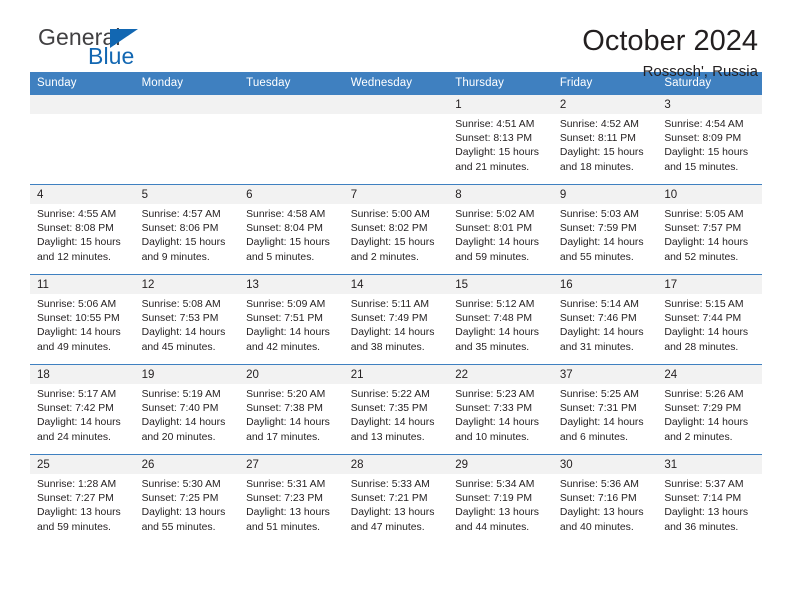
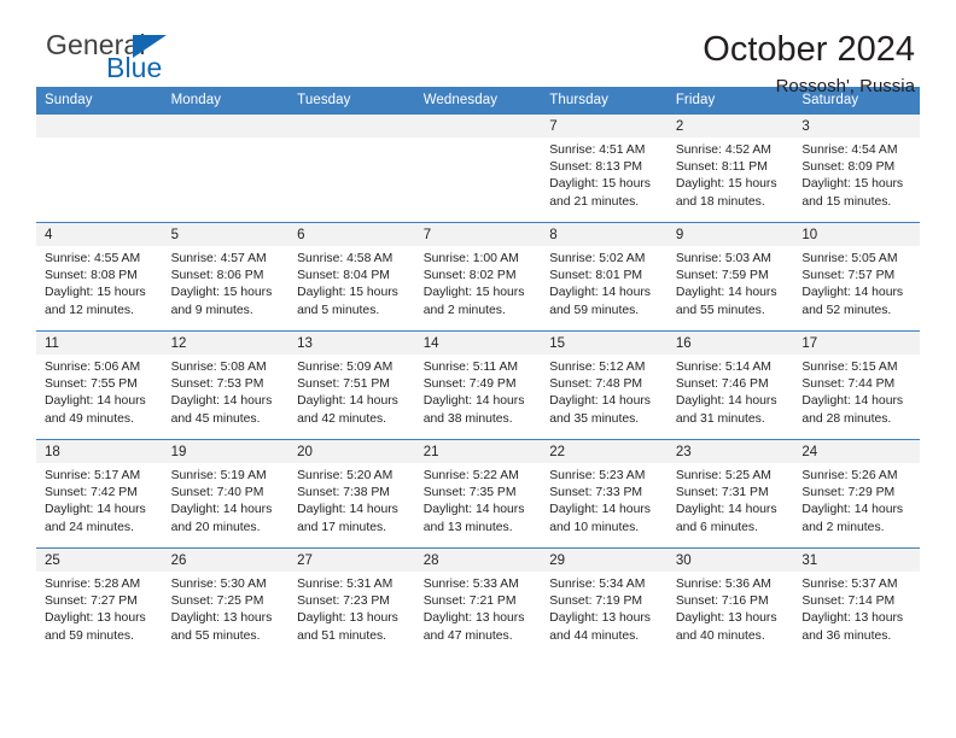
  General
  Blue
  October 2024
  Rossosh', Russia
  Sunday	Monday	Tuesday	Wednesday	Thursday	Friday	Saturday
- 				1Sunrise: 4:51 AMSunset: 8:13 PMDaylight: 15 hoursand 21 minutes.	2Sunrise: 4:52 AMSunset: 8:11 PMDaylight: 15 hoursand 18 minutes.	3Sunrise: 4:54 AMSunset: 8:09 PMDaylight: 15 hoursand 15 minutes.
+ 				7Sunrise: 4:51 AMSunset: 8:13 PMDaylight: 15 hoursand 21 minutes.	2Sunrise: 4:52 AMSunset: 8:11 PMDaylight: 15 hoursand 18 minutes.	3Sunrise: 4:54 AMSunset: 8:09 PMDaylight: 15 hoursand 15 minutes.
- 4Sunrise: 4:55 AMSunset: 8:08 PMDaylight: 15 hoursand 12 minutes.	5Sunrise: 4:57 AMSunset: 8:06 PMDaylight: 15 hoursand 9 minutes.	6Sunrise: 4:58 AMSunset: 8:04 PMDaylight: 15 hoursand 5 minutes.	7Sunrise: 5:00 AMSunset: 8:02 PMDaylight: 15 hoursand 2 minutes.	8Sunrise: 5:02 AMSunset: 8:01 PMDaylight: 14 hoursand 59 minutes.	9Sunrise: 5:03 AMSunset: 7:59 PMDaylight: 14 hoursand 55 minutes.	10Sunrise: 5:05 AMSunset: 7:57 PMDaylight: 14 hoursand 52 minutes.
+ 4Sunrise: 4:55 AMSunset: 8:08 PMDaylight: 15 hoursand 12 minutes.	5Sunrise: 4:57 AMSunset: 8:06 PMDaylight: 15 hoursand 9 minutes.	6Sunrise: 4:58 AMSunset: 8:04 PMDaylight: 15 hoursand 5 minutes.	7Sunrise: 1:00 AMSunset: 8:02 PMDaylight: 15 hoursand 2 minutes.	8Sunrise: 5:02 AMSunset: 8:01 PMDaylight: 14 hoursand 59 minutes.	9Sunrise: 5:03 AMSunset: 7:59 PMDaylight: 14 hoursand 55 minutes.	10Sunrise: 5:05 AMSunset: 7:57 PMDaylight: 14 hoursand 52 minutes.
- 11Sunrise: 5:06 AMSunset: 10:55 PMDaylight: 14 hoursand 49 minutes.	12Sunrise: 5:08 AMSunset: 7:53 PMDaylight: 14 hoursand 45 minutes.	13Sunrise: 5:09 AMSunset: 7:51 PMDaylight: 14 hoursand 42 minutes.	14Sunrise: 5:11 AMSunset: 7:49 PMDaylight: 14 hoursand 38 minutes.	15Sunrise: 5:12 AMSunset: 7:48 PMDaylight: 14 hoursand 35 minutes.	16Sunrise: 5:14 AMSunset: 7:46 PMDaylight: 14 hoursand 31 minutes.	17Sunrise: 5:15 AMSunset: 7:44 PMDaylight: 14 hoursand 28 minutes.
+ 11Sunrise: 5:06 AMSunset: 7:55 PMDaylight: 14 hoursand 49 minutes.	12Sunrise: 5:08 AMSunset: 7:53 PMDaylight: 14 hoursand 45 minutes.	13Sunrise: 5:09 AMSunset: 7:51 PMDaylight: 14 hoursand 42 minutes.	14Sunrise: 5:11 AMSunset: 7:49 PMDaylight: 14 hoursand 38 minutes.	15Sunrise: 5:12 AMSunset: 7:48 PMDaylight: 14 hoursand 35 minutes.	16Sunrise: 5:14 AMSunset: 7:46 PMDaylight: 14 hoursand 31 minutes.	17Sunrise: 5:15 AMSunset: 7:44 PMDaylight: 14 hoursand 28 minutes.
- 18Sunrise: 5:17 AMSunset: 7:42 PMDaylight: 14 hoursand 24 minutes.	19Sunrise: 5:19 AMSunset: 7:40 PMDaylight: 14 hoursand 20 minutes.	20Sunrise: 5:20 AMSunset: 7:38 PMDaylight: 14 hoursand 17 minutes.	21Sunrise: 5:22 AMSunset: 7:35 PMDaylight: 14 hoursand 13 minutes.	22Sunrise: 5:23 AMSunset: 7:33 PMDaylight: 14 hoursand 10 minutes.	37Sunrise: 5:25 AMSunset: 7:31 PMDaylight: 14 hoursand 6 minutes.	24Sunrise: 5:26 AMSunset: 7:29 PMDaylight: 14 hoursand 2 minutes.
+ 18Sunrise: 5:17 AMSunset: 7:42 PMDaylight: 14 hoursand 24 minutes.	19Sunrise: 5:19 AMSunset: 7:40 PMDaylight: 14 hoursand 20 minutes.	20Sunrise: 5:20 AMSunset: 7:38 PMDaylight: 14 hoursand 17 minutes.	21Sunrise: 5:22 AMSunset: 7:35 PMDaylight: 14 hoursand 13 minutes.	22Sunrise: 5:23 AMSunset: 7:33 PMDaylight: 14 hoursand 10 minutes.	23Sunrise: 5:25 AMSunset: 7:31 PMDaylight: 14 hoursand 6 minutes.	24Sunrise: 5:26 AMSunset: 7:29 PMDaylight: 14 hoursand 2 minutes.
- 25Sunrise: 1:28 AMSunset: 7:27 PMDaylight: 13 hoursand 59 minutes.	26Sunrise: 5:30 AMSunset: 7:25 PMDaylight: 13 hoursand 55 minutes.	27Sunrise: 5:31 AMSunset: 7:23 PMDaylight: 13 hoursand 51 minutes.	28Sunrise: 5:33 AMSunset: 7:21 PMDaylight: 13 hoursand 47 minutes.	29Sunrise: 5:34 AMSunset: 7:19 PMDaylight: 13 hoursand 44 minutes.	30Sunrise: 5:36 AMSunset: 7:16 PMDaylight: 13 hoursand 40 minutes.	31Sunrise: 5:37 AMSunset: 7:14 PMDaylight: 13 hoursand 36 minutes.
+ 25Sunrise: 5:28 AMSunset: 7:27 PMDaylight: 13 hoursand 59 minutes.	26Sunrise: 5:30 AMSunset: 7:25 PMDaylight: 13 hoursand 55 minutes.	27Sunrise: 5:31 AMSunset: 7:23 PMDaylight: 13 hoursand 51 minutes.	28Sunrise: 5:33 AMSunset: 7:21 PMDaylight: 13 hoursand 47 minutes.	29Sunrise: 5:34 AMSunset: 7:19 PMDaylight: 13 hoursand 44 minutes.	30Sunrise: 5:36 AMSunset: 7:16 PMDaylight: 13 hoursand 40 minutes.	31Sunrise: 5:37 AMSunset: 7:14 PMDaylight: 13 hoursand 36 minutes.
